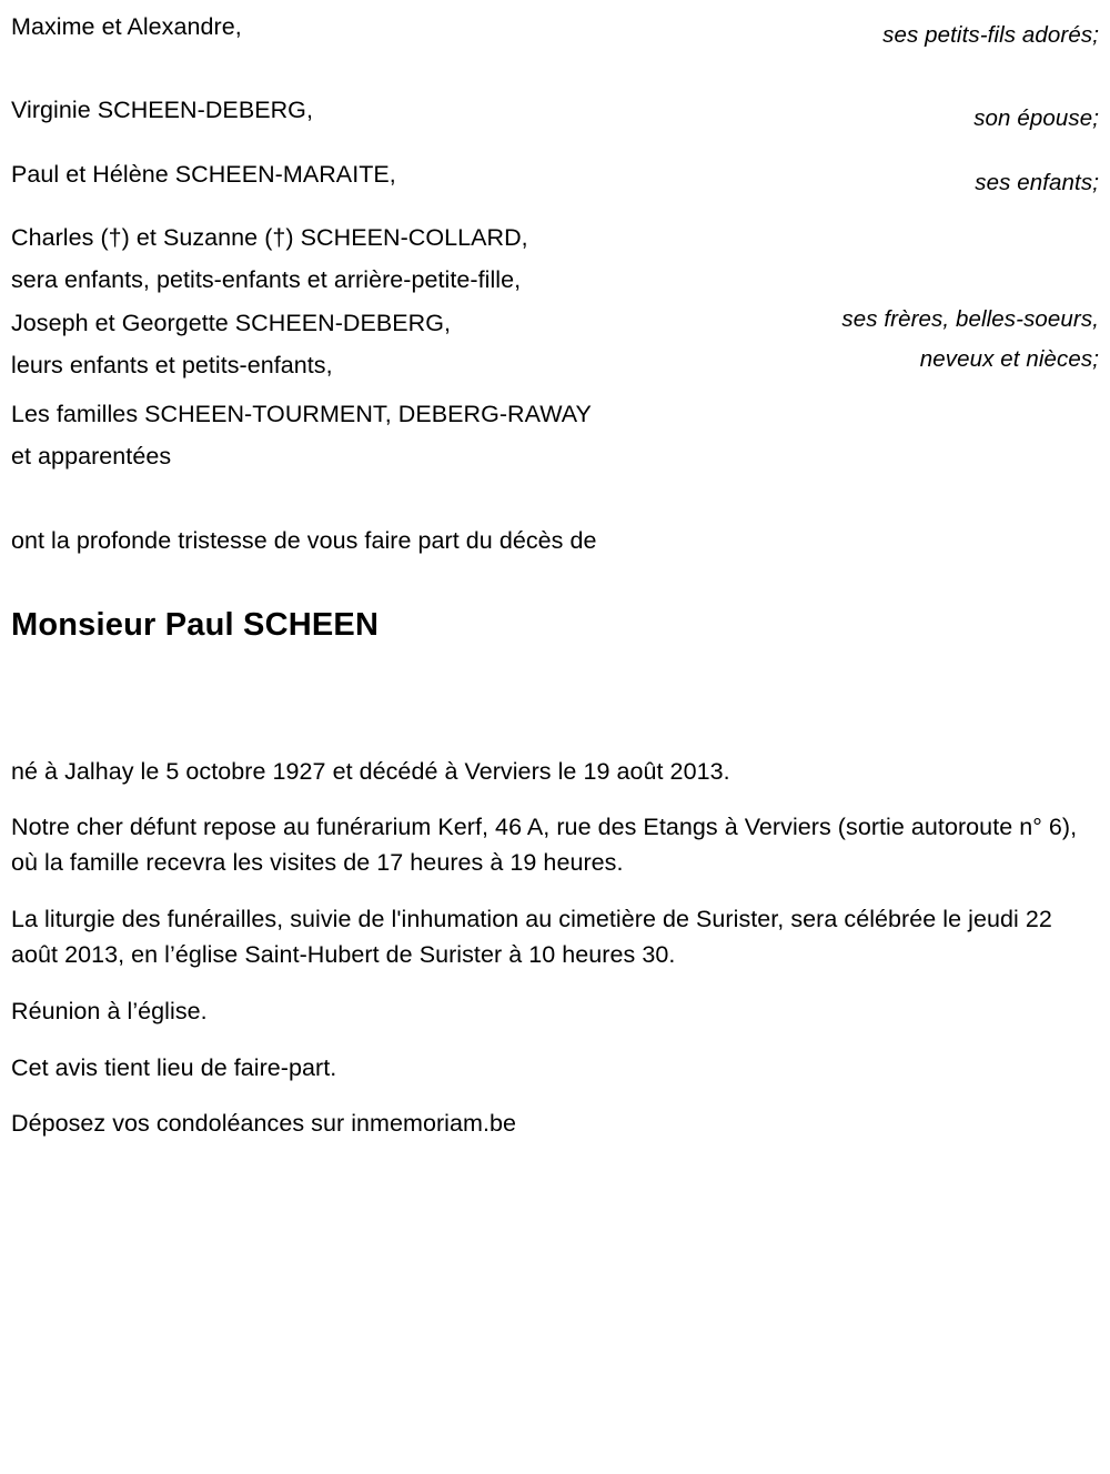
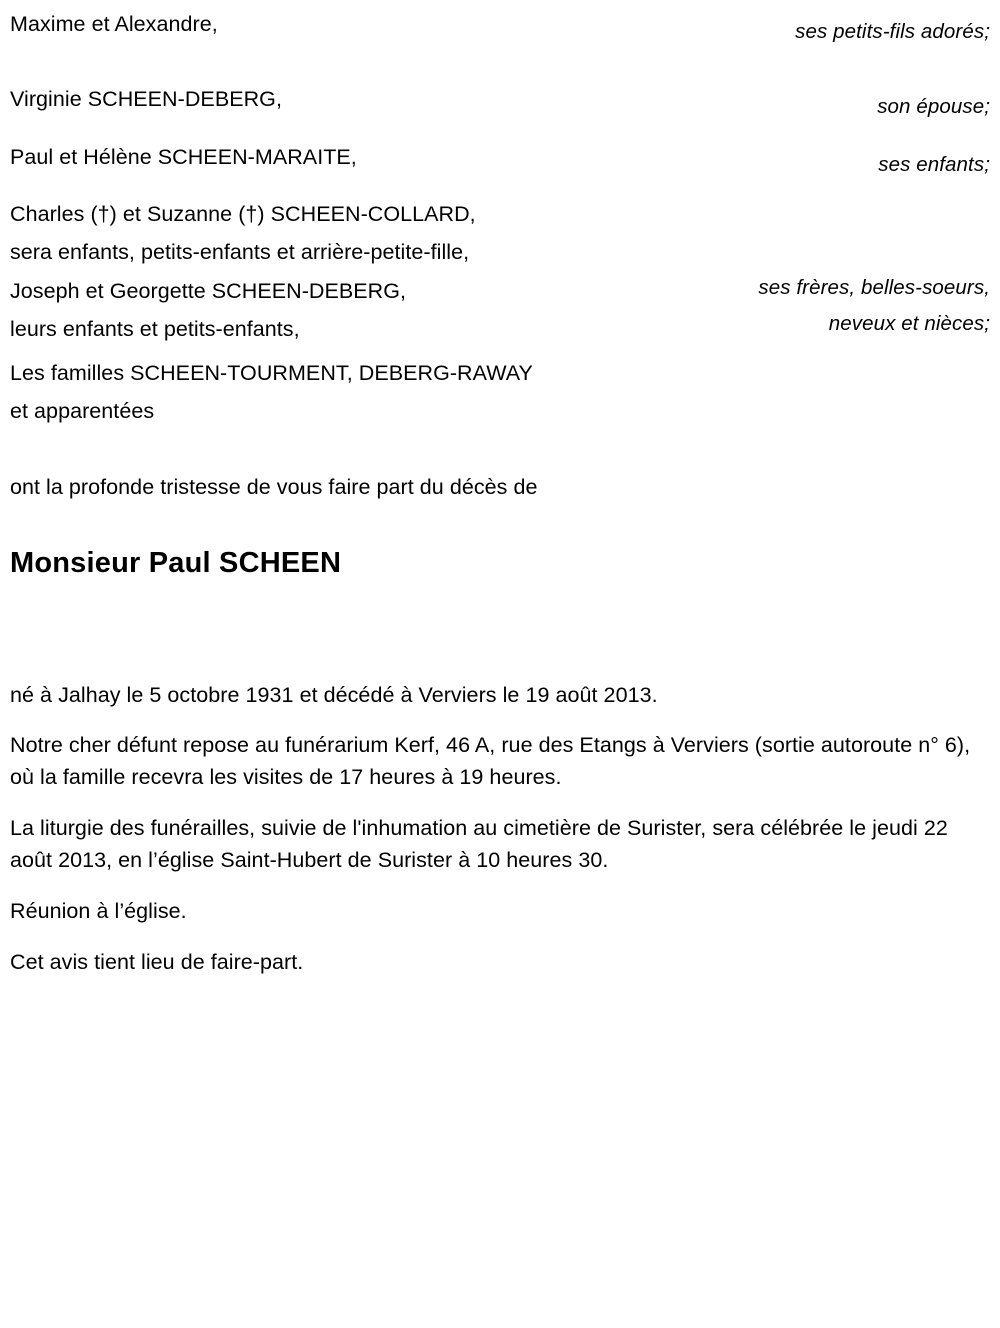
  Maxime et Alexandre,
  ses petits-fils adorés;
  Virginie SCHEEN-DEBERG,
  son épouse;
  Paul et Hélène SCHEEN-MARAITE,
  ses enfants;
  Charles (†) et Suzanne (†) SCHEEN-COLLARD,
  sera enfants, petits-enfants et arrière-petite-fille,
  Joseph et Georgette SCHEEN-DEBERG,
  leurs enfants et petits-enfants,
  ses frères, belles-soeurs, neveux et nièces;
  Les familles SCHEEN-TOURMENT, DEBERG-RAWAY
  et apparentées
  ont la profonde tristesse de vous faire part du décès de
  Monsieur Paul SCHEEN
- né à Jalhay le 5 octobre 1927 et décédé à Verviers le 19 août 2013.
+ né à Jalhay le 5 octobre 1931 et décédé à Verviers le 19 août 2013.
  Notre cher défunt repose au funérarium Kerf, 46 A, rue des Etangs à Verviers (sortie autoroute n° 6), où la famille recevra les visites de 17 heures à 19 heures.
  La liturgie des funérailles, suivie de l'inhumation au cimetière de Surister, sera célébrée le jeudi 22 août 2013, en l’église Saint-Hubert de Surister à 10 heures 30.
  Réunion à l’église.
  Cet avis tient lieu de faire-part.
- Déposez vos condoléances sur inmemoriam.be
